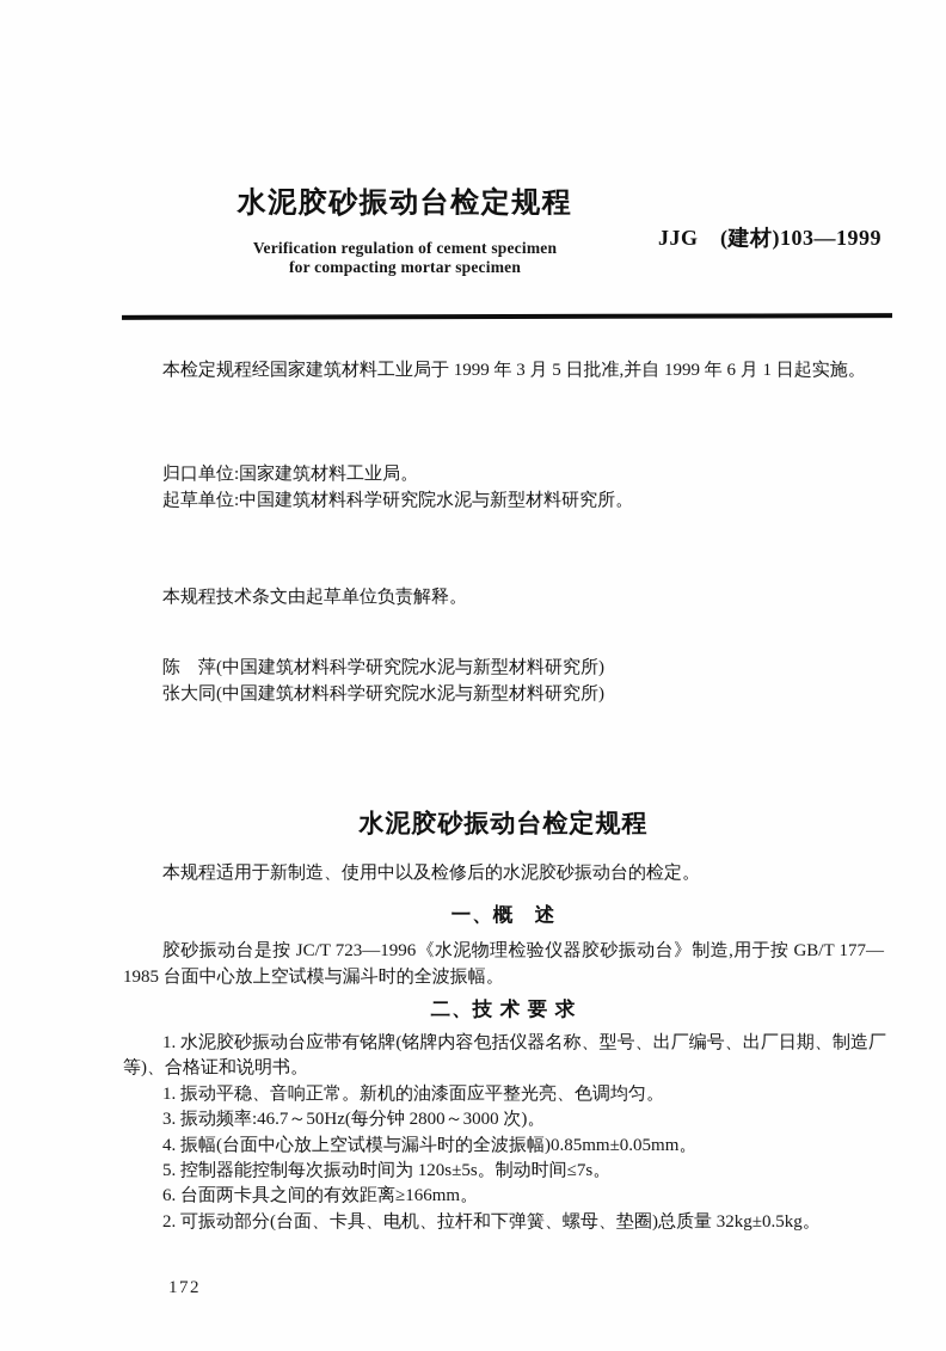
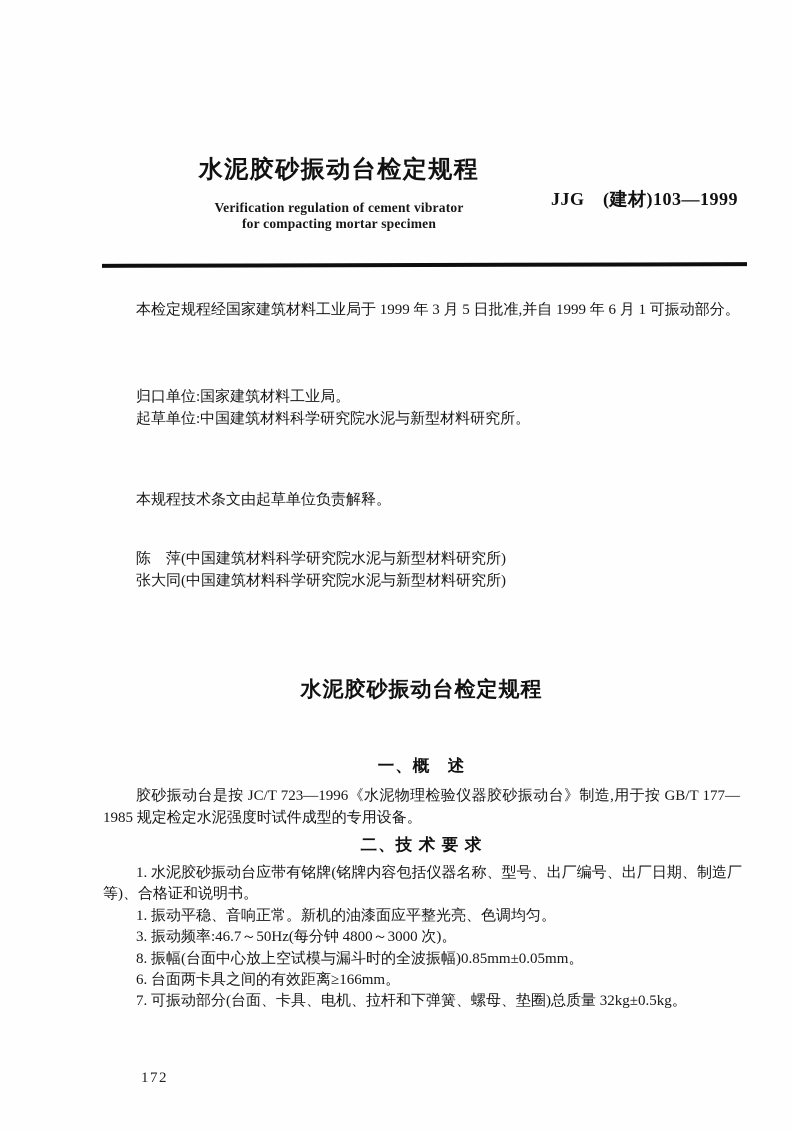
  水泥胶砂振动台检定规程
- Verification regulation of cement specimen
+ Verification regulation of cement vibrator
  for compacting mortar specimen
  JJG (建材)103—1999
- 本检定规程经国家建筑材料工业局于 1999 年 3 月 5 日批准,并自 1999 年 6 月 1 日起实施。
+ 本检定规程经国家建筑材料工业局于 1999 年 3 月 5 日批准,并自 1999 年 6 月 1 可振动部分。
  归口单位:国家建筑材料工业局。
  起草单位:中国建筑材料科学研究院水泥与新型材料研究所。
  本规程技术条文由起草单位负责解释。
  陈 萍(中国建筑材料科学研究院水泥与新型材料研究所)
  张大同(中国建筑材料科学研究院水泥与新型材料研究所)
  水泥胶砂振动台检定规程
- 本规程适用于新制造、使用中以及检修后的水泥胶砂振动台的检定。
  一、概 述
- 胶砂振动台是按 JC/T 723—1996《水泥物理检验仪器胶砂振动台》制造,用于按 GB/T 177—1985 台面中心放上空试模与漏斗时的全波振幅。
+ 胶砂振动台是按 JC/T 723—1996《水泥物理检验仪器胶砂振动台》制造,用于按 GB/T 177—1985 规定检定水泥强度时试件成型的专用设备。
  二、技 术 要 求
  1. 水泥胶砂振动台应带有铭牌(铭牌内容包括仪器名称、型号、出厂编号、出厂日期、制造厂等)、合格证和说明书。
  1. 振动平稳、音响正常。新机的油漆面应平整光亮、色调均匀。
- 3. 振动频率:46.7～50Hz(每分钟 2800～3000 次)。
+ 3. 振动频率:46.7～50Hz(每分钟 4800～3000 次)。
- 4. 振幅(台面中心放上空试模与漏斗时的全波振幅)0.85mm±0.05mm。
+ 8. 振幅(台面中心放上空试模与漏斗时的全波振幅)0.85mm±0.05mm。
- 5. 控制器能控制每次振动时间为 120s±5s。制动时间≤7s。
  6. 台面两卡具之间的有效距离≥166mm。
- 2. 可振动部分(台面、卡具、电机、拉杆和下弹簧、螺母、垫圈)总质量 32kg±0.5kg。
+ 7. 可振动部分(台面、卡具、电机、拉杆和下弹簧、螺母、垫圈)总质量 32kg±0.5kg。
  172
